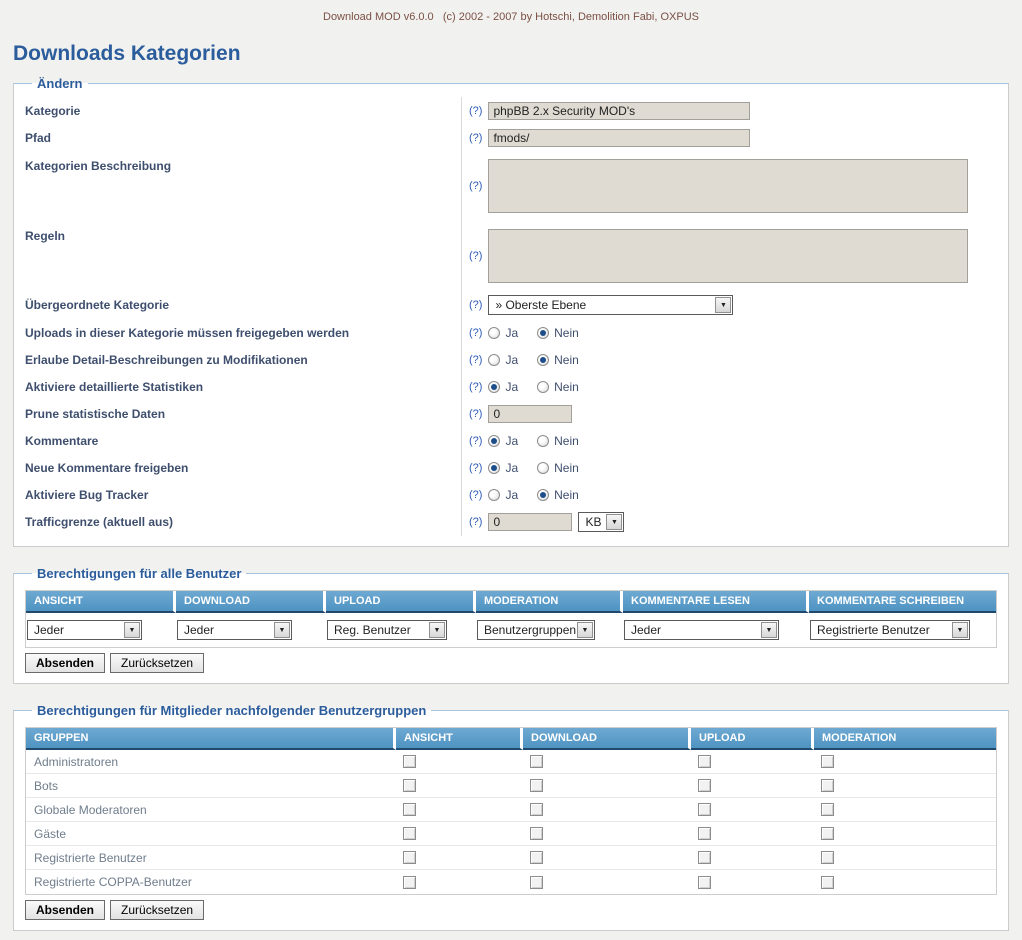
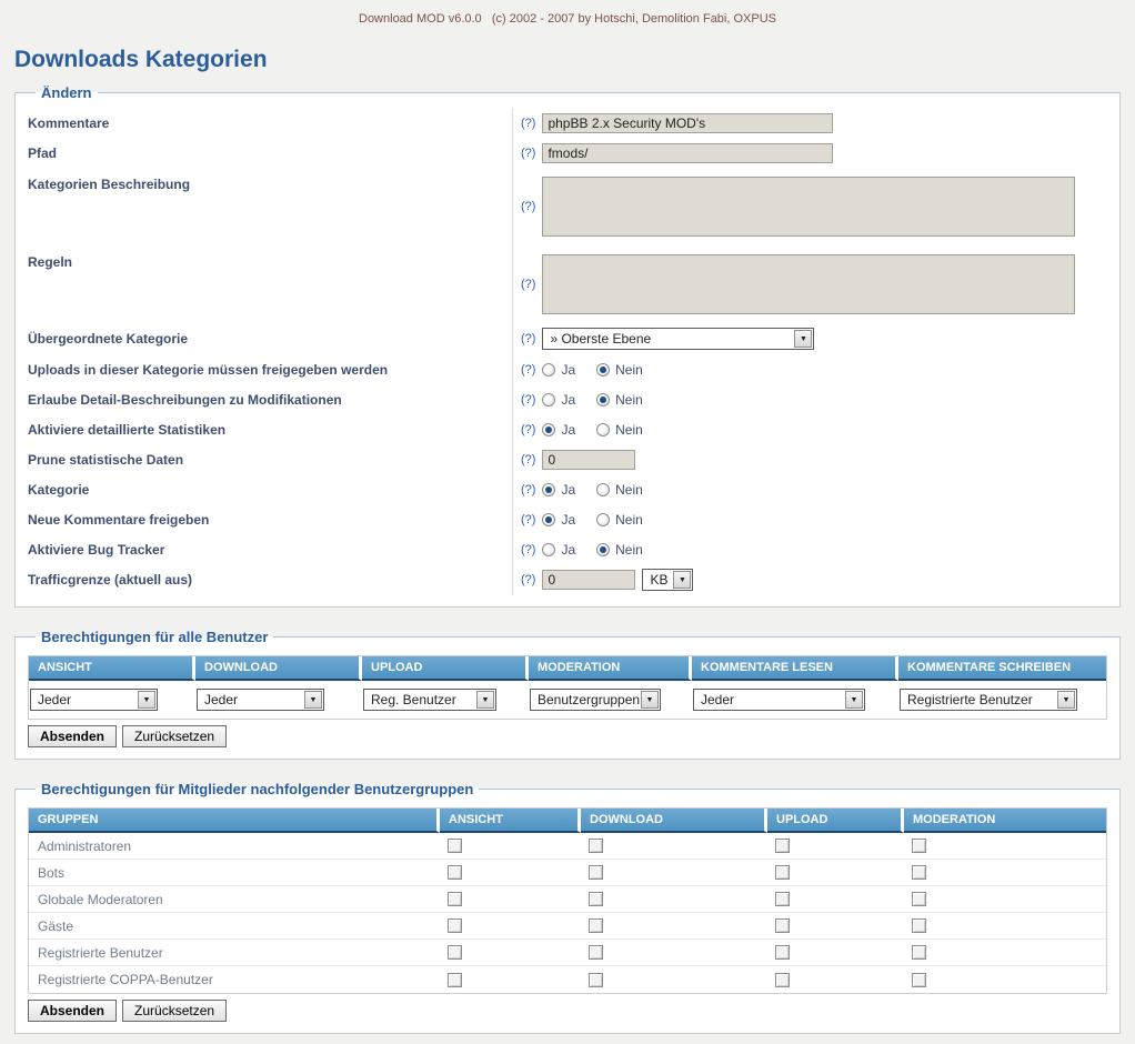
  Download MOD v6.0.0 (c) 2002 - 2007 by Hotschi, Demolition Fabi, OXPUS
  Downloads Kategorien
  Ändern
- Kategorie
+ Kommentare
  (?)
  phpBB 2.x Security MOD's
  Pfad
  (?)
  fmods/
  Kategorien Beschreibung
  (?)
  Regeln
  (?)
  Übergeordnete Kategorie
  (?)
  » Oberste Ebene
  Uploads in dieser Kategorie müssen freigegeben werden
  (?)
  Ja
  Nein
  Erlaube Detail-Beschreibungen zu Modifikationen
  (?)
  Ja
  Nein
  Aktiviere detaillierte Statistiken
  (?)
  Ja
  Nein
  Prune statistische Daten
  (?)
  0
- Kommentare
+ Kategorie
  (?)
  Ja
  Nein
  Neue Kommentare freigeben
  (?)
  Ja
  Nein
  Aktiviere Bug Tracker
  (?)
  Ja
  Nein
  Trafficgrenze (aktuell aus)
  (?)
  0
  KB
  Berechtigungen für alle Benutzer
  ANSICHT
  DOWNLOAD
  UPLOAD
  MODERATION
  KOMMENTARE LESEN
  KOMMENTARE SCHREIBEN
  Jeder
  Jeder
  Reg. Benutzer
  Benutzergruppen
  Jeder
  Registrierte Benutzer
  Absenden
  Zurücksetzen
  Berechtigungen für Mitglieder nachfolgender Benutzergruppen
  GRUPPEN
  ANSICHT
  DOWNLOAD
  UPLOAD
  MODERATION
  Administratoren
  Bots
  Globale Moderatoren
  Gäste
  Registrierte Benutzer
  Registrierte COPPA-Benutzer
  Absenden
  Zurücksetzen
